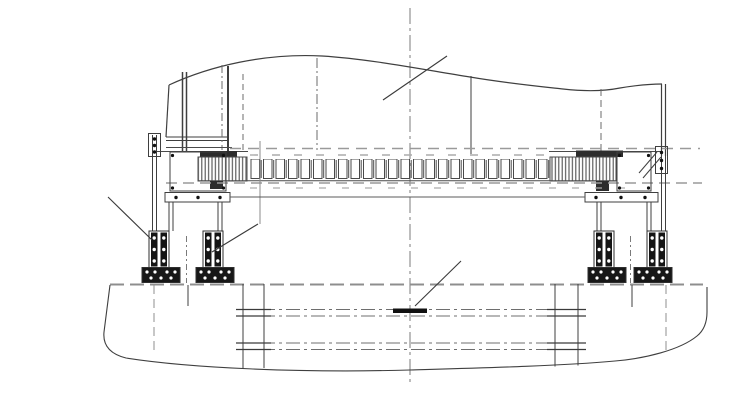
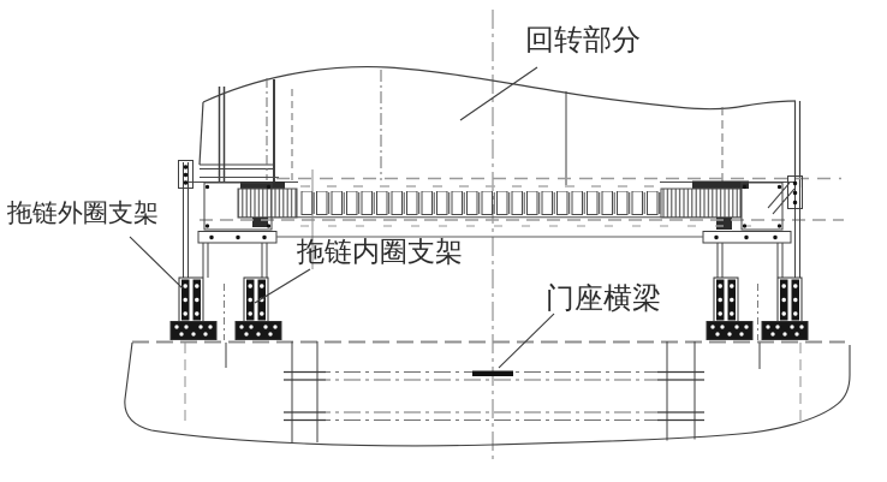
+ 回转部分
+ 拖链外圈支架
+ 拖链内圈支架
+ 门座横梁
